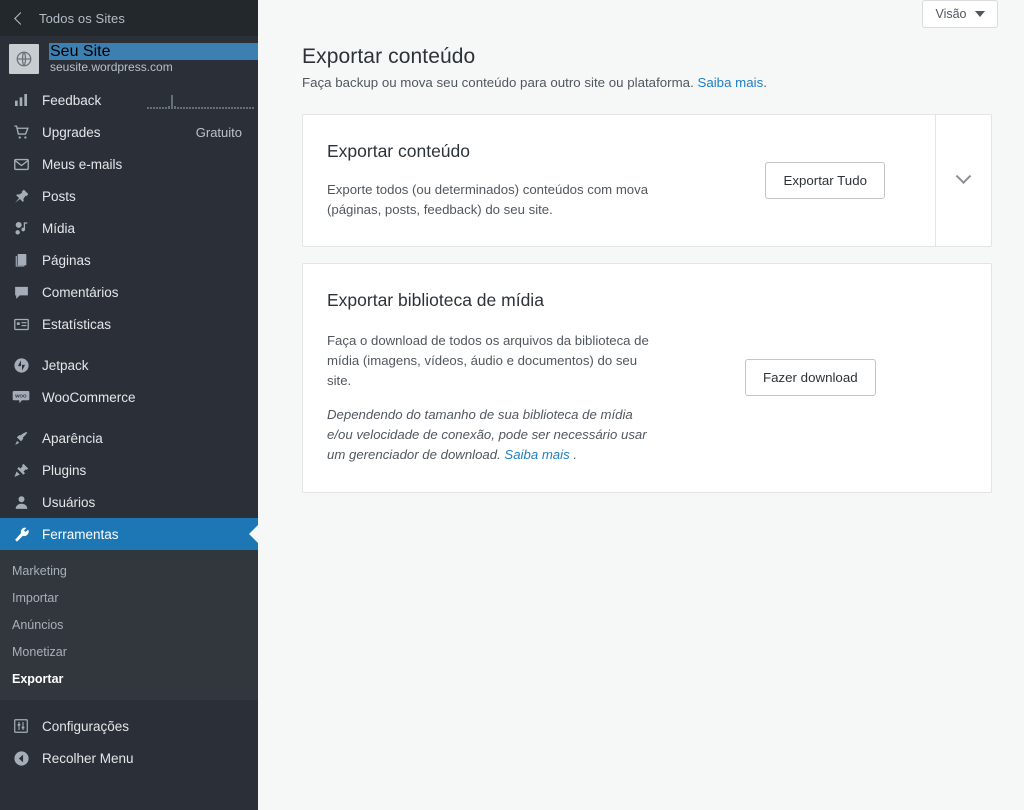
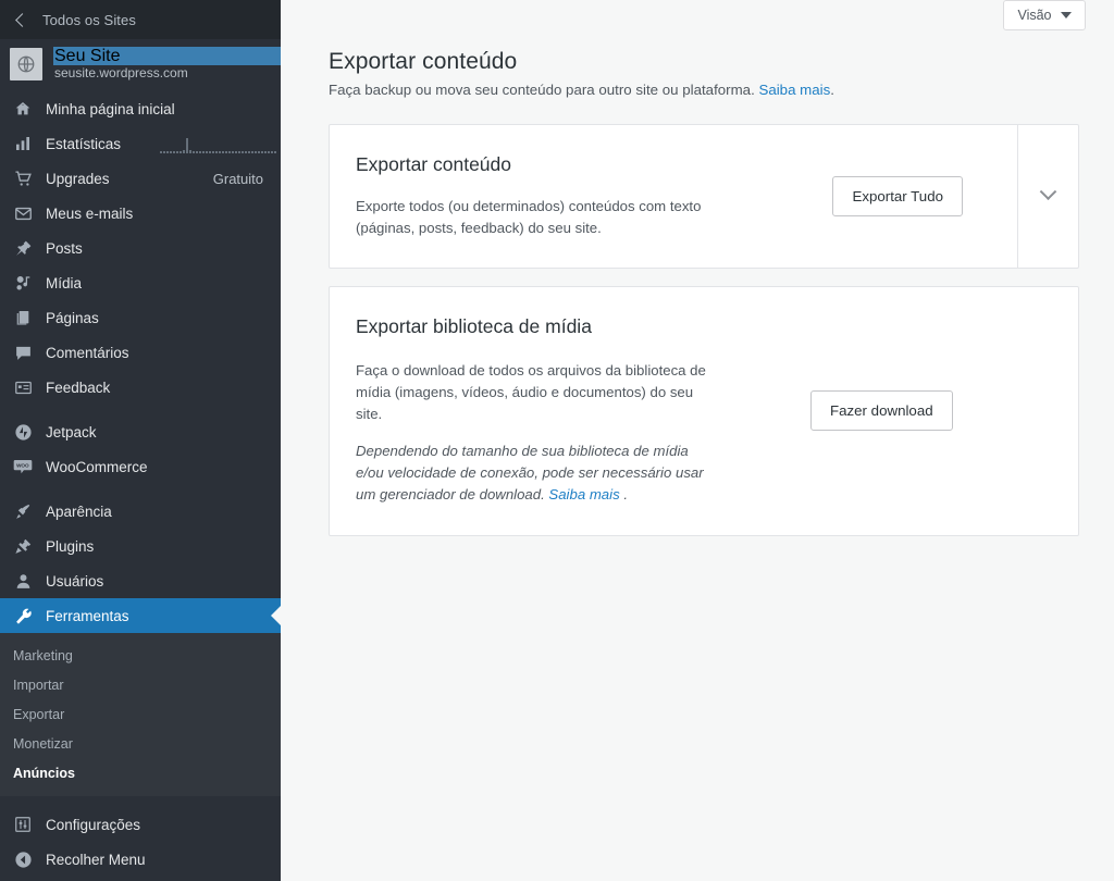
  Todos os Sites
  Seu Site
  seusite.wordpress.com
+ Minha página inicial
- Feedback
+ Estatísticas
  Upgrades
  Gratuito
  Meus e-mails
  Posts
  Mídia
  Páginas
  Comentários
- Estatísticas
+ Feedback
  Jetpack
  WooCommerce
  Aparência
  Plugins
  Usuários
  Ferramentas
  Marketing
  Importar
- Anúncios
+ Exportar
  Monetizar
- Exportar
+ Anúncios
  Configurações
  Recolher Menu
  Visão
  Exportar conteúdo
  Faça backup ou mova seu conteúdo para outro site ou plataforma. Saiba mais.
  Exportar conteúdo
- Exporte todos (ou determinados) conteúdos com mova (páginas, posts, feedback) do seu site.
+ Exporte todos (ou determinados) conteúdos com texto (páginas, posts, feedback) do seu site.
  Exportar Tudo
  Exportar biblioteca de mídia
  Faça o download de todos os arquivos da biblioteca de mídia (imagens, vídeos, áudio e documentos) do seu site.
  Dependendo do tamanho de sua biblioteca de mídia e/ou velocidade de conexão, pode ser necessário usar um gerenciador de download. Saiba mais .
  Fazer download
